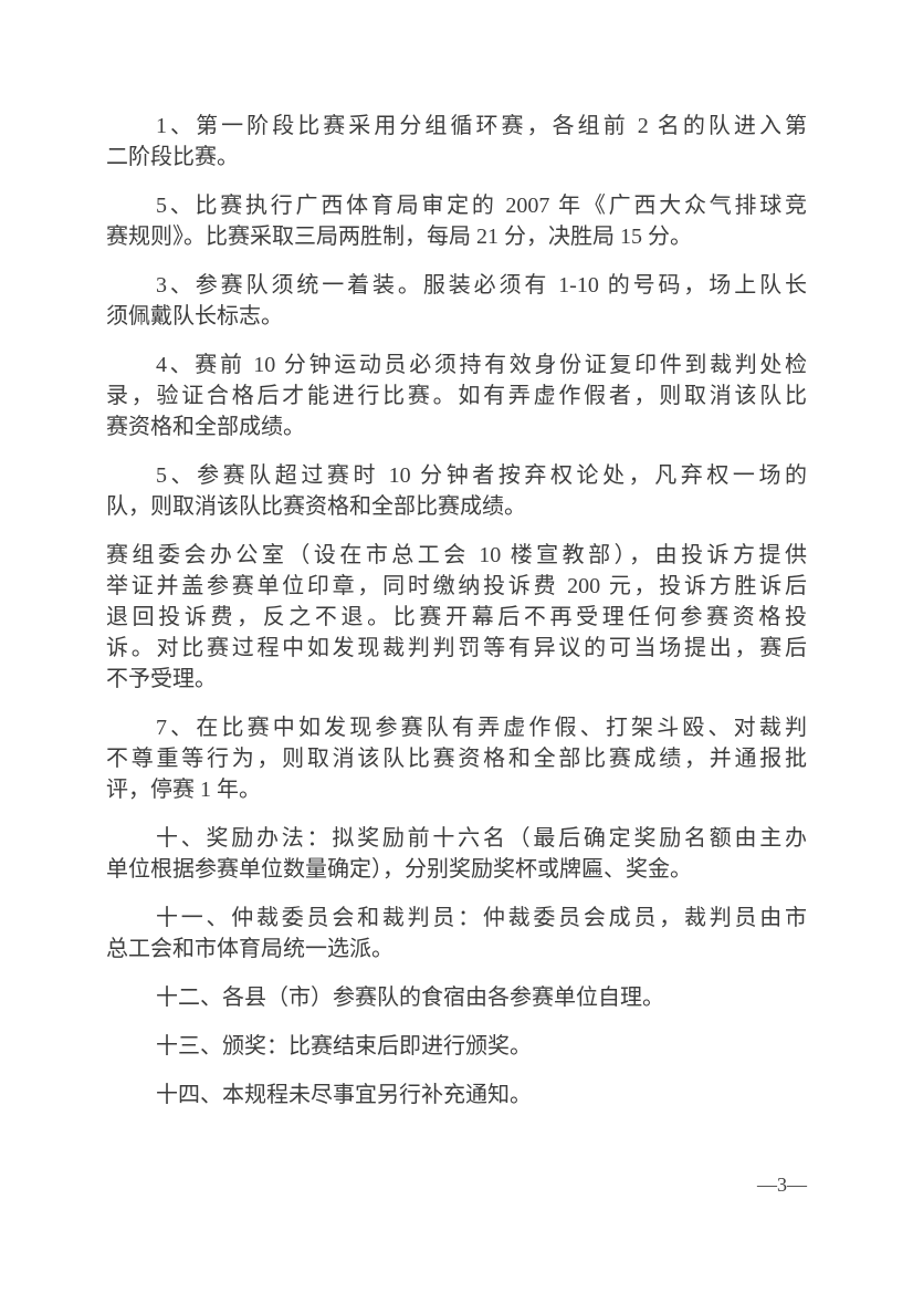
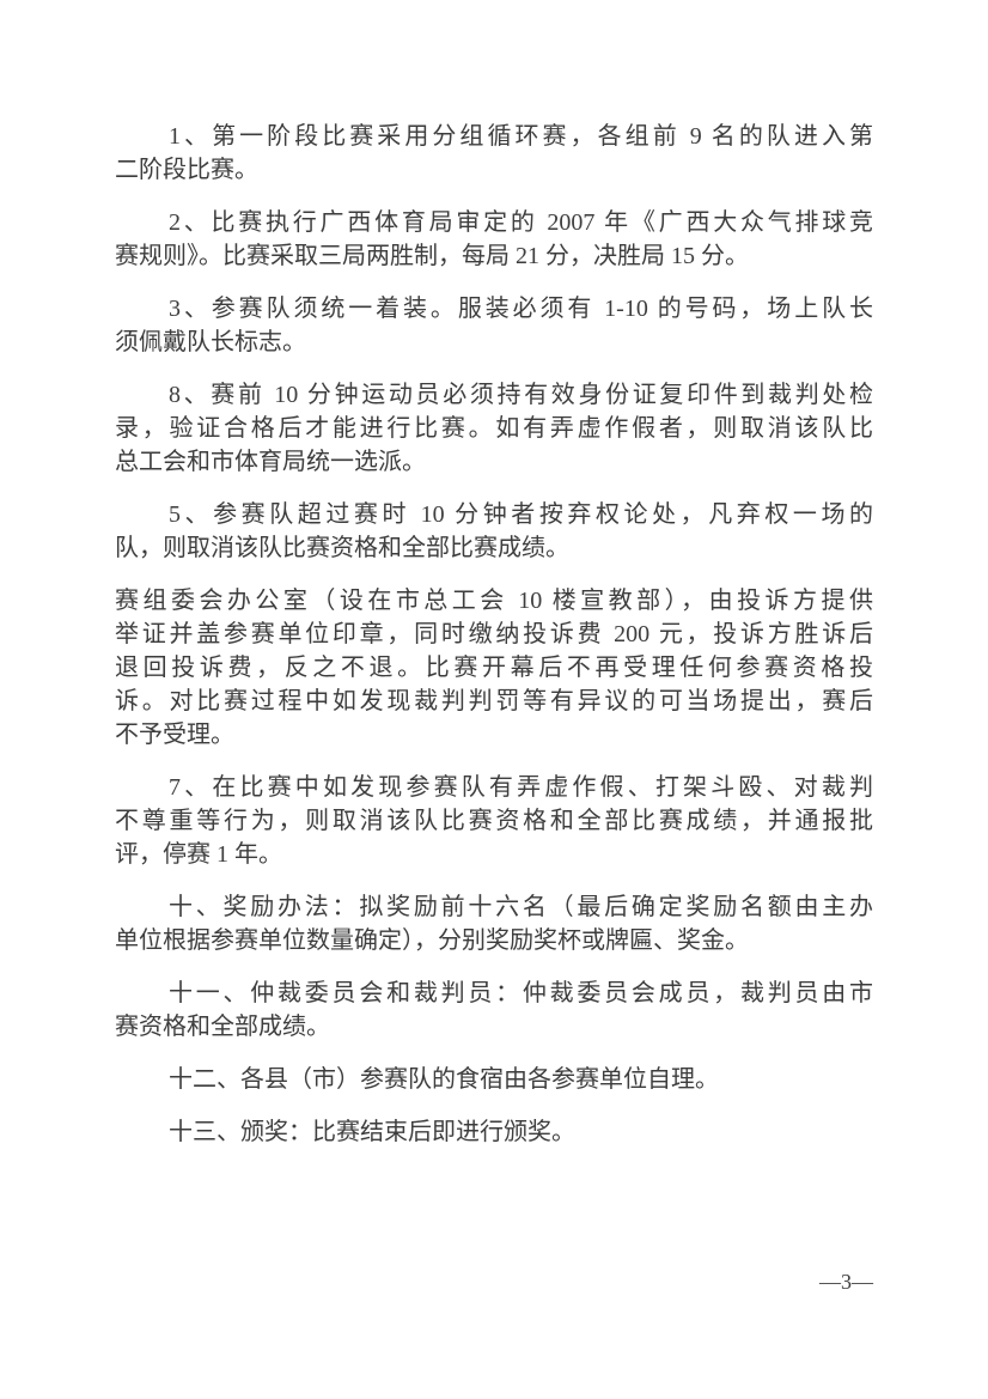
- 1、第一阶段比赛采用分组循环赛，各组前 2 名的队进入第
+ 1、第一阶段比赛采用分组循环赛，各组前 9 名的队进入第
  二阶段比赛。
- 5、比赛执行广西体育局审定的 2007 年《广西大众气排球竞
+ 2、比赛执行广西体育局审定的 2007 年《广西大众气排球竞
  赛规则》。比赛采取三局两胜制，每局 21 分，决胜局 15 分。
  3、参赛队须统一着装。服装必须有 1-10 的号码，场上队长
  须佩戴队长标志。
- 4、赛前 10 分钟运动员必须持有效身份证复印件到裁判处检
+ 8、赛前 10 分钟运动员必须持有效身份证复印件到裁判处检
  录，验证合格后才能进行比赛。如有弄虚作假者，则取消该队比
- 赛资格和全部成绩。
+ 总工会和市体育局统一选派。
  5、参赛队超过赛时 10 分钟者按弃权论处，凡弃权一场的
  队，则取消该队比赛资格和全部比赛成绩。
  赛组委会办公室（设在市总工会 10 楼宣教部），由投诉方提供
  举证并盖参赛单位印章，同时缴纳投诉费 200 元，投诉方胜诉后
  退回投诉费，反之不退。比赛开幕后不再受理任何参赛资格投
  诉。对比赛过程中如发现裁判判罚等有异议的可当场提出，赛后
  不予受理。
  7、在比赛中如发现参赛队有弄虚作假、打架斗殴、对裁判
  不尊重等行为，则取消该队比赛资格和全部比赛成绩，并通报批
  评，停赛 1 年。
  十、奖励办法：拟奖励前十六名（最后确定奖励名额由主办
  单位根据参赛单位数量确定），分别奖励奖杯或牌匾、奖金。
  十一、仲裁委员会和裁判员：仲裁委员会成员，裁判员由市
- 总工会和市体育局统一选派。
+ 赛资格和全部成绩。
  十二、各县（市）参赛队的食宿由各参赛单位自理。
  十三、颁奖：比赛结束后即进行颁奖。
- 十四、本规程未尽事宜另行补充通知。
  —3—
